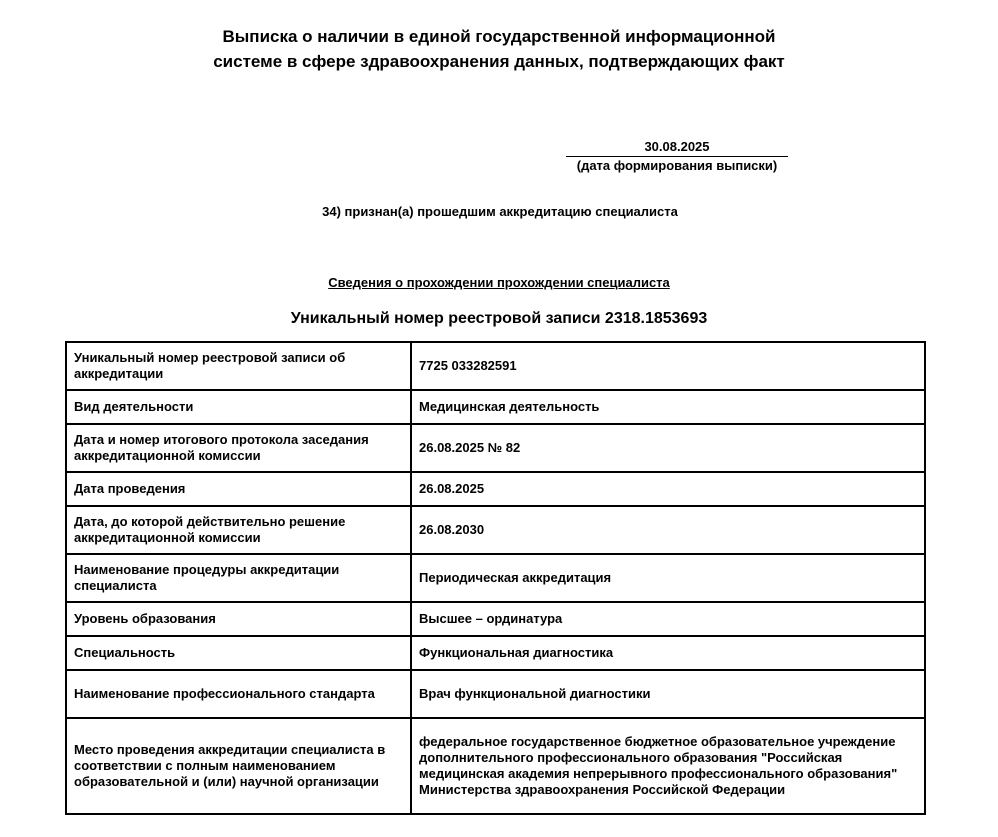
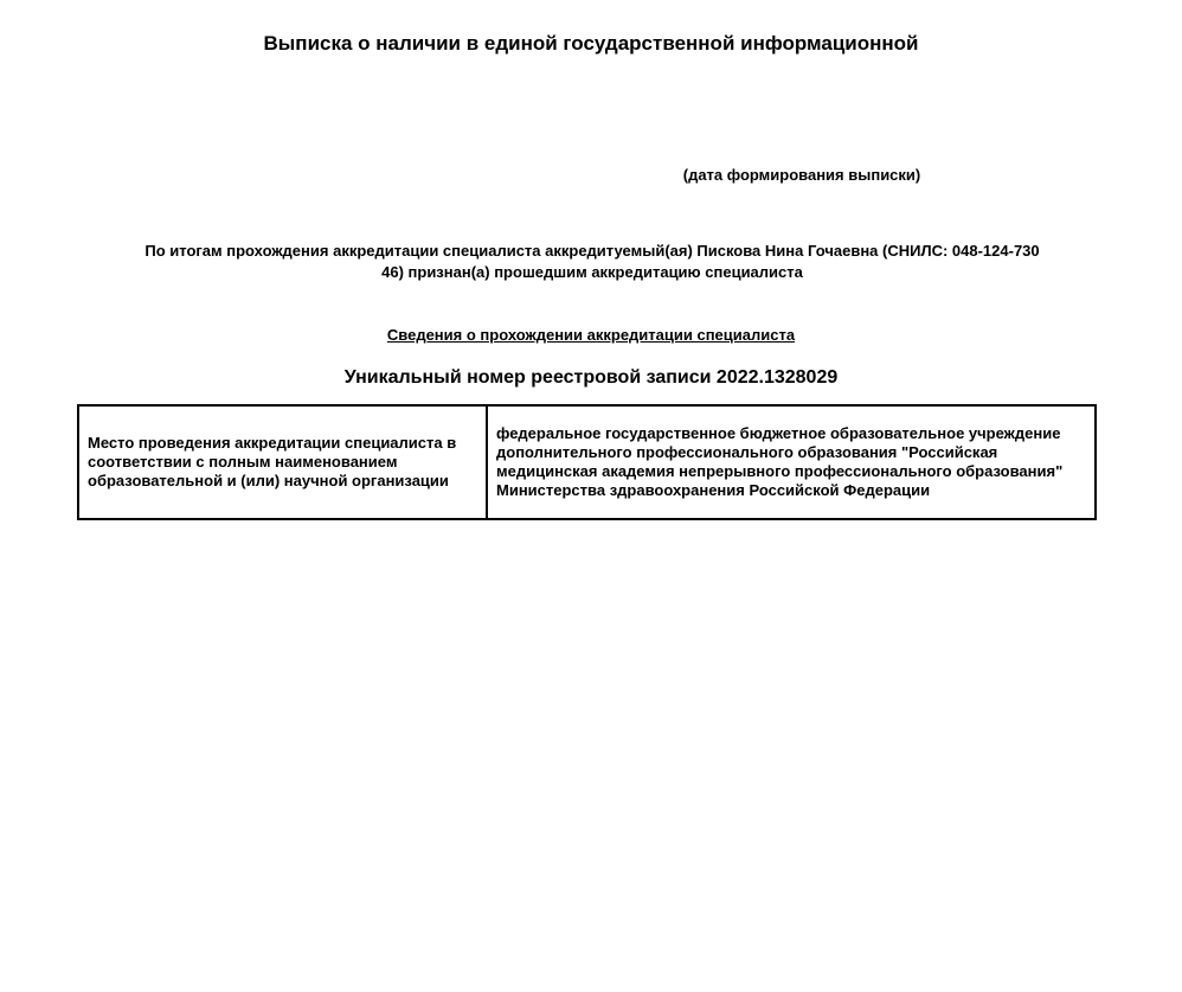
  Выписка о наличии в единой государственной информационной
- системе в сфере здравоохранения данных, подтверждающих факт
- 30.08.2025
  (дата формирования выписки)
+ По итогам прохождения аккредитации специалиста аккредитуемый(ая) Пискова Нина Гочаевна (СНИЛС: 048-124-730
- 34) признан(а) прошедшим аккредитацию специалиста
+ 46) признан(а) прошедшим аккредитацию специалиста
- Сведения о прохождении прохождении специалиста
+ Сведения о прохождении аккредитации специалиста
- Уникальный номер реестровой записи 2318.1853693
+ Уникальный номер реестровой записи 2022.1328029
- Уникальный номер реестровой записи об аккредитации	7725 033282591
- Вид деятельности	Медицинская деятельность
- Дата и номер итогового протокола заседания аккредитационной комиссии	26.08.2025 № 82
- Дата проведения	26.08.2025
- Дата, до которой действительно решение аккредитационной комиссии	26.08.2030
- Наименование процедуры аккредитации специалиста	Периодическая аккредитация
- Уровень образования	Высшее – ординатура
- Специальность	Функциональная диагностика
- Наименование профессионального стандарта	Врач функциональной диагностики
  Место проведения аккредитации специалиста в соответствии с полным наименованием образовательной и (или) научной организации	федеральное государственное бюджетное образовательное учреждение дополнительного профессионального образования "Российская медицинская академия непрерывного профессионального образования" Министерства здравоохранения Российской Федерации
